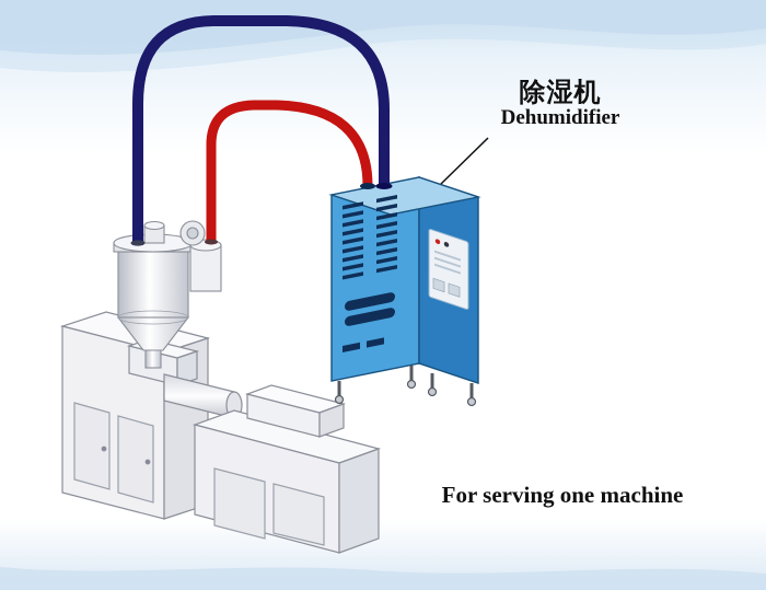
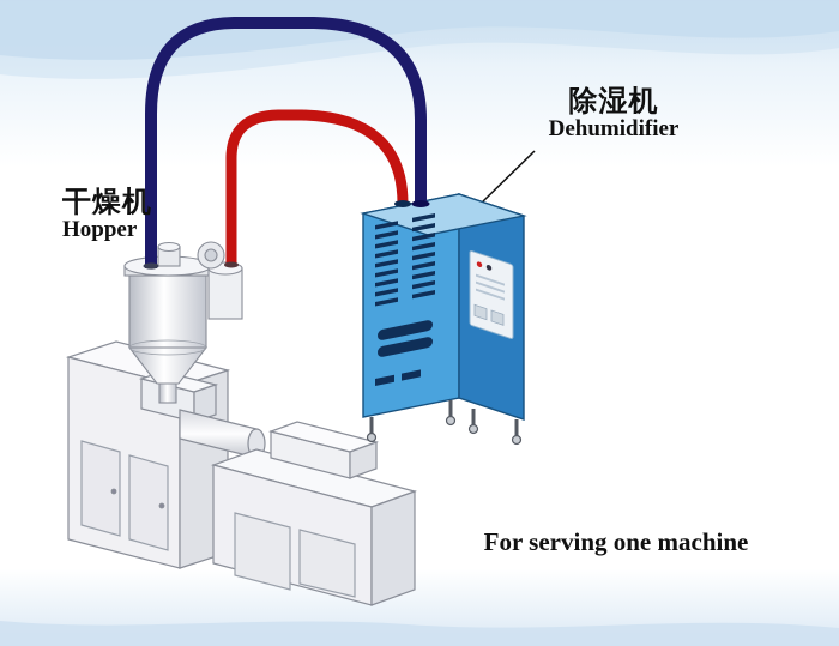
+ 干燥机
+ Hopper
  除湿机
  Dehumidifier
  For serving one machine
